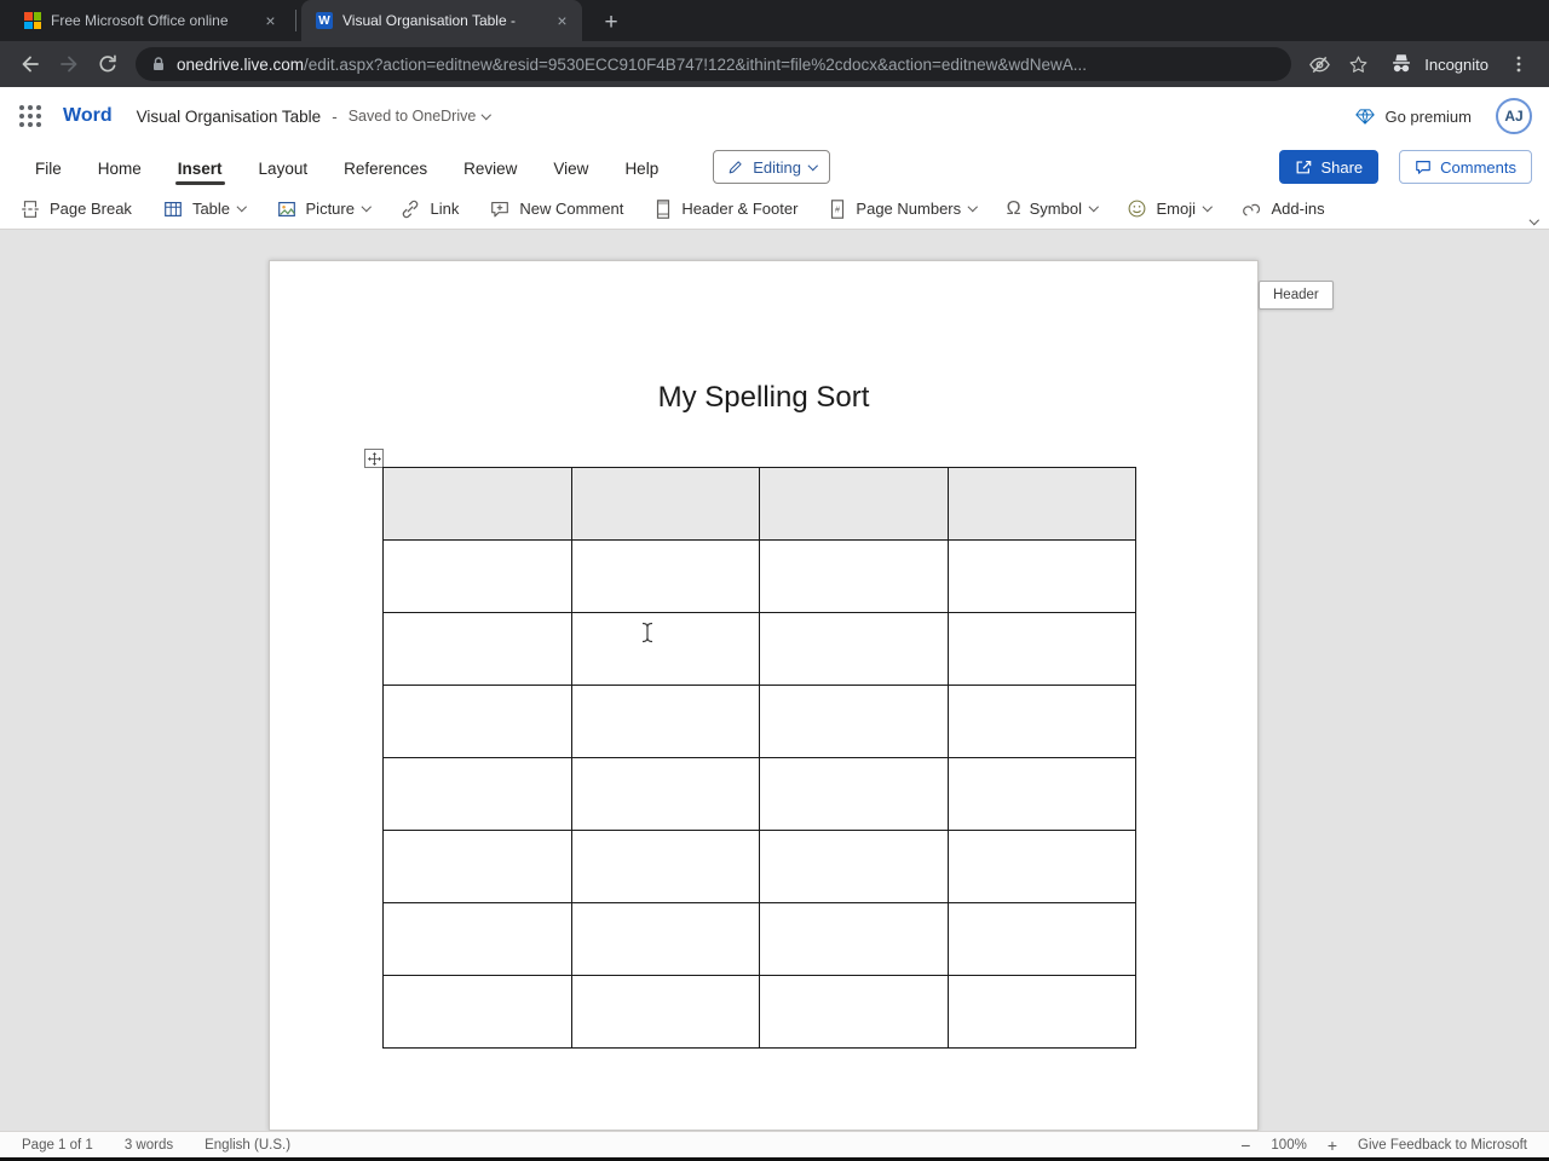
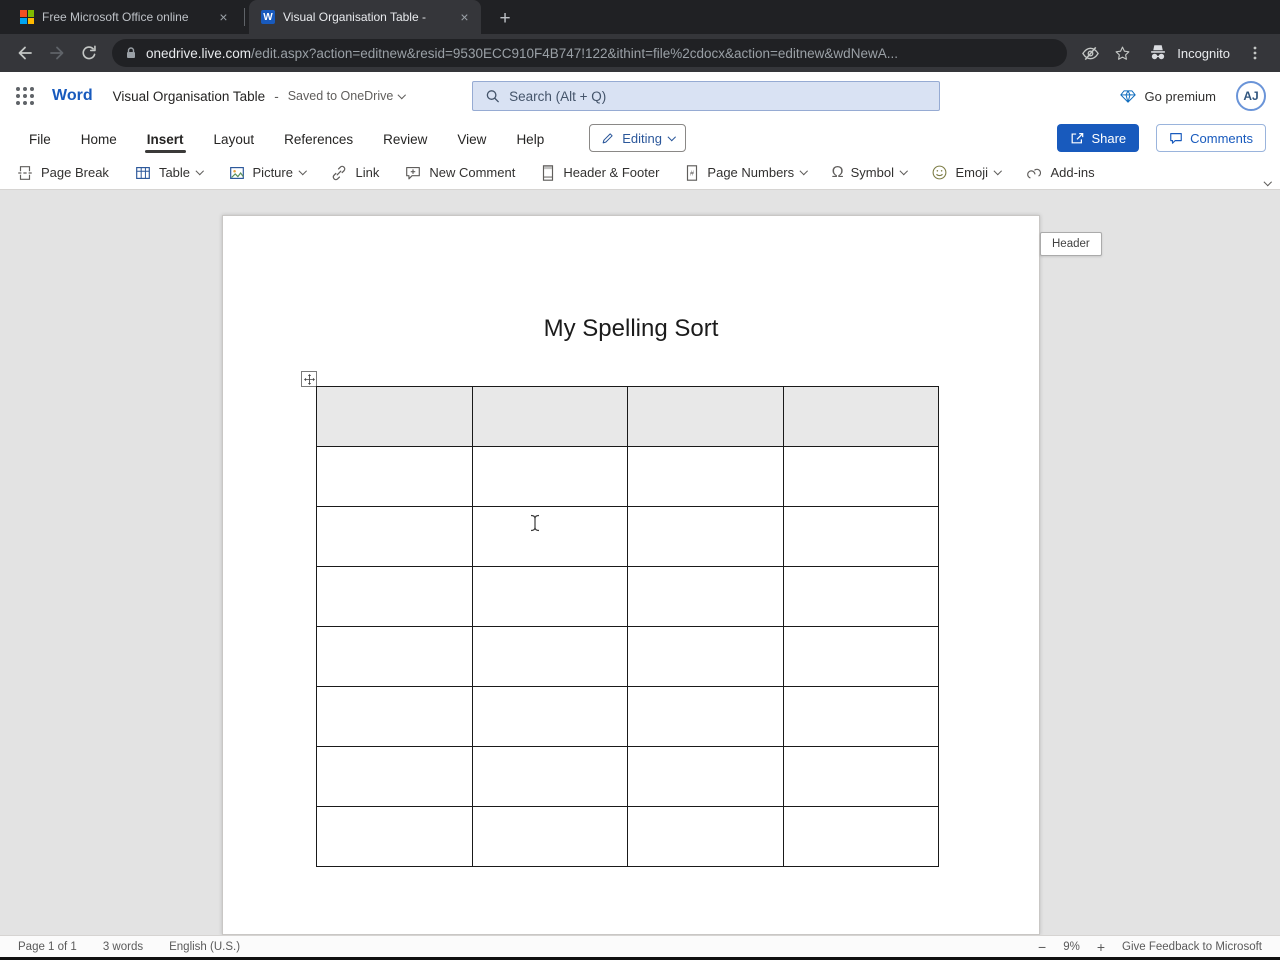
  Free Microsoft Office online
  ×
  W
  Visual Organisation Table -
  ×
  +
  onedrive.live.com/edit.aspx?action=editnew&resid=9530ECC910F4B747!122&ithint=file%2cdocx&action=editnew&wdNewA...
  Incognito
  Word
  Visual Organisation Table
  -
  Saved to OneDrive
+ Search (Alt + Q)
  Go premium
  AJ
  File
  Home
  Insert
  Layout
  References
  Review
  View
  Help
  Editing
  Share
  Comments
  Page Break
  Table
  Picture
  Link
  New Comment
  Header & Footer
  #
  Page Numbers
  Ω
  Symbol
  Emoji
  Add-ins
  My Spelling Sort
  Header
  Page 1 of 1
  3 words
  English (U.S.)
  −
- 100%
+ 9%
  +
  Give Feedback to Microsoft
